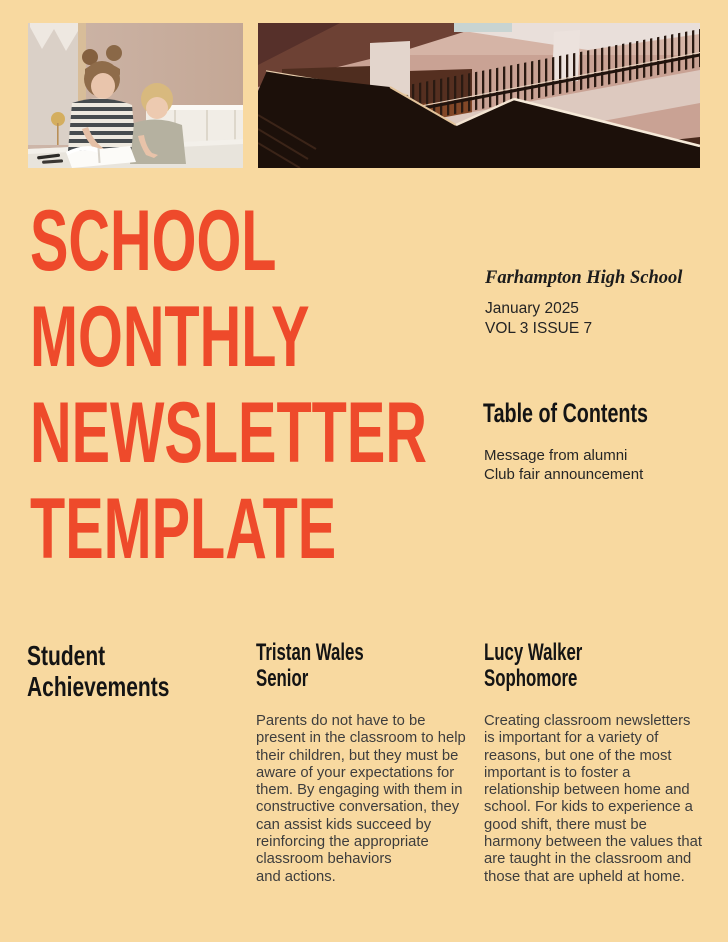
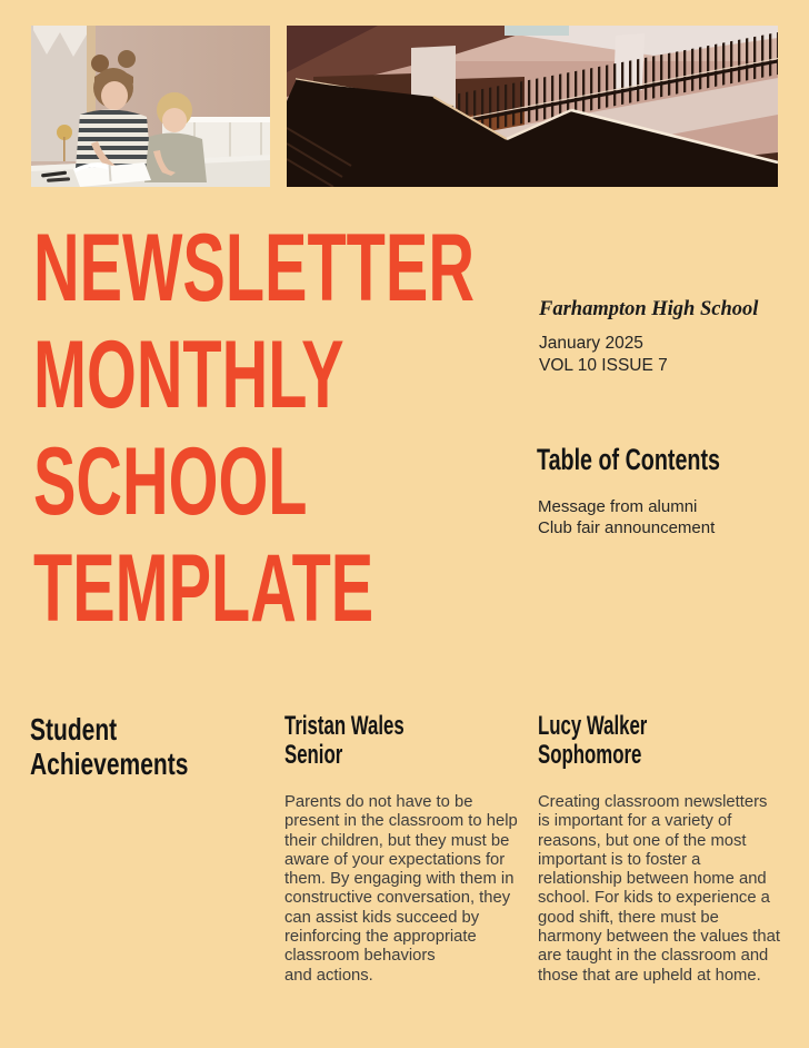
- SCHOOL
+ NEWSLETTER
  MONTHLY
- NEWSLETTER
+ SCHOOL
  TEMPLATE
  Farhampton High School
  January 2025
- VOL 3 ISSUE 7
+ VOL 10 ISSUE 7
  Table of Contents
  Message from alumni
  Club fair announcement
  Student
  Achievements
  Tristan Wales
  Senior
  Parents do not have to be present in the classroom to help their children, but they must be aware of your expectations for them. By engaging with them in constructive conversation, they can assist kids succeed by reinforcing the appropriate classroom behaviors
  and actions.
  Lucy Walker
  Sophomore
  Creating classroom newsletters is important for a variety of reasons, but one of the most important is to foster a relationship between home and school. For kids to experience a good shift, there must be harmony between the values that are taught in the classroom and those that are upheld at home.
